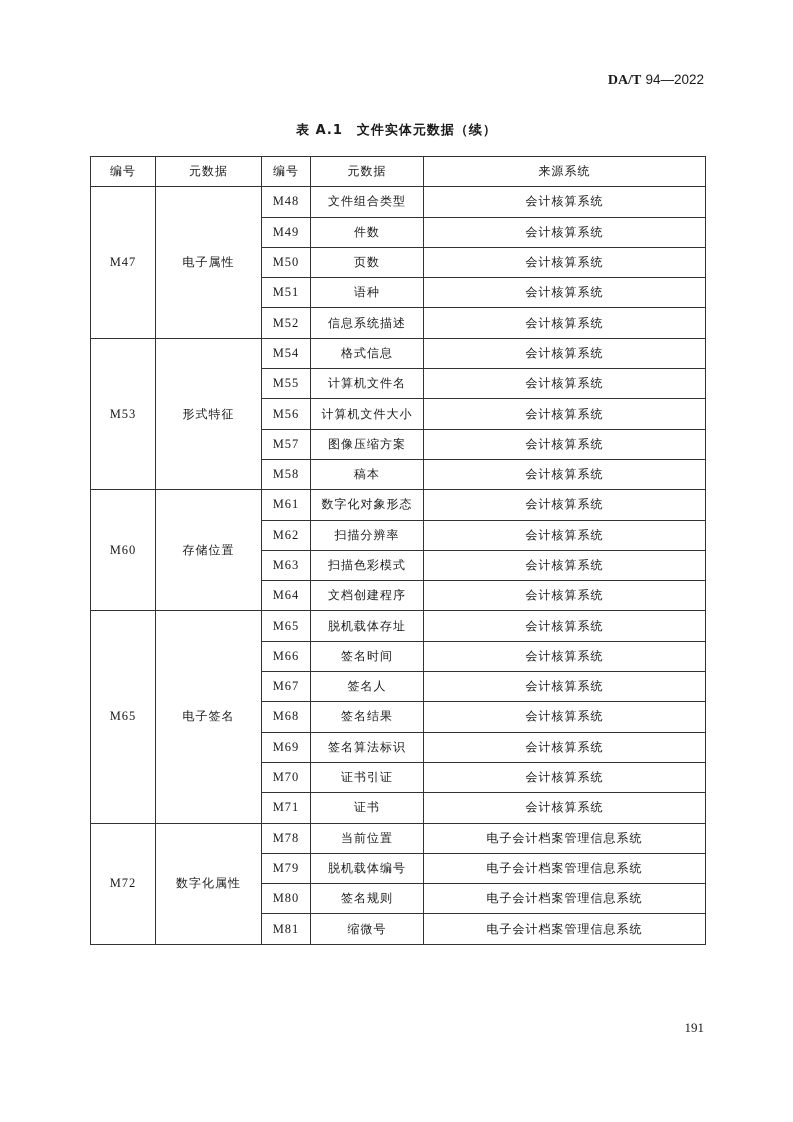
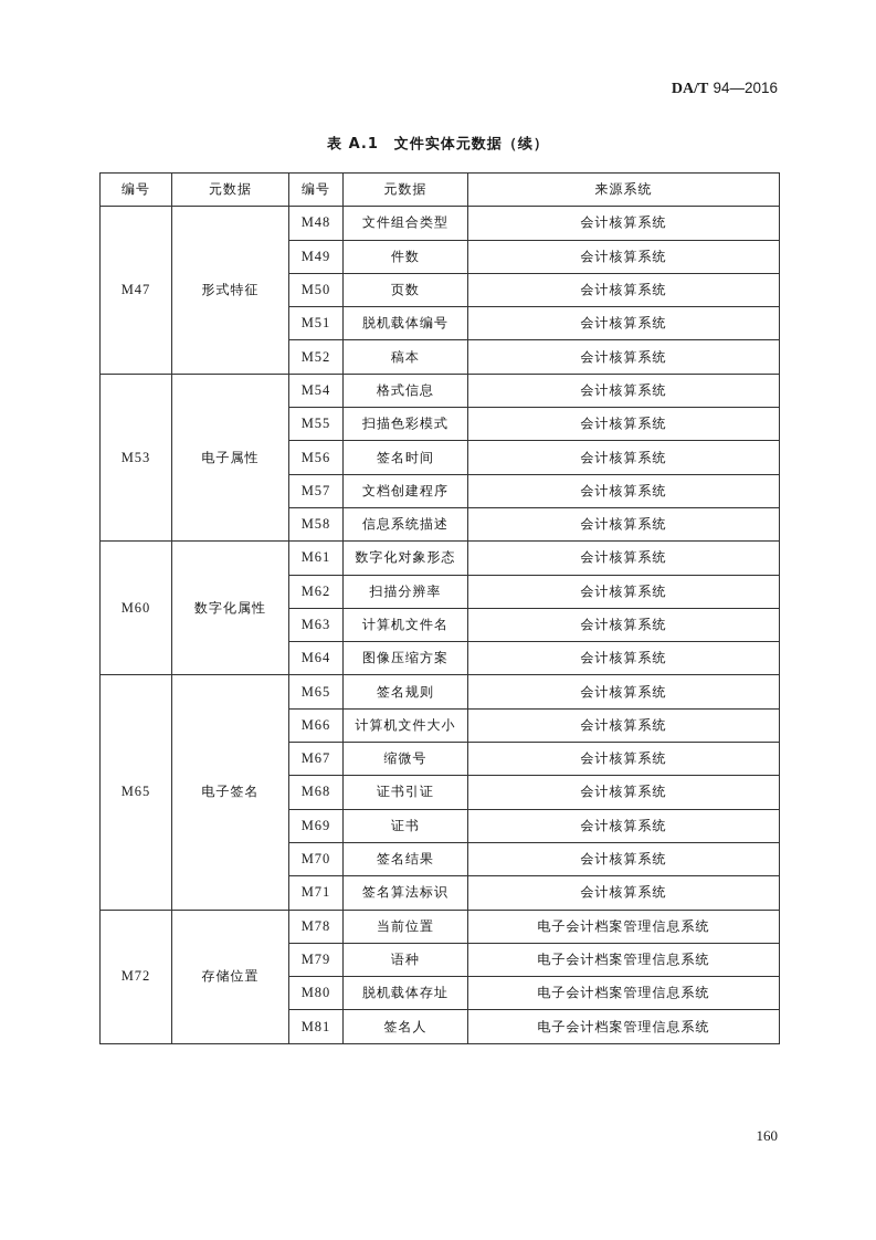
- DA/T 94—2022
+ DA/T 94—2016
  表 A.1 文件实体元数据（续）
  编号	元数据	编号	元数据	来源系统
- M47	电子属性	M48	文件组合类型	会计核算系统
+ M47	形式特征	M48	文件组合类型	会计核算系统
  M49	件数	会计核算系统
  M50	页数	会计核算系统
- M51	语种	会计核算系统
+ M51	脱机载体编号	会计核算系统
- M52	信息系统描述	会计核算系统
+ M52	稿本	会计核算系统
- M53	形式特征	M54	格式信息	会计核算系统
+ M53	电子属性	M54	格式信息	会计核算系统
- M55	计算机文件名	会计核算系统
+ M55	扫描色彩模式	会计核算系统
- M56	计算机文件大小	会计核算系统
+ M56	签名时间	会计核算系统
- M57	图像压缩方案	会计核算系统
+ M57	文档创建程序	会计核算系统
- M58	稿本	会计核算系统
+ M58	信息系统描述	会计核算系统
- M60	存储位置	M61	数字化对象形态	会计核算系统
+ M60	数字化属性	M61	数字化对象形态	会计核算系统
  M62	扫描分辨率	会计核算系统
- M63	扫描色彩模式	会计核算系统
+ M63	计算机文件名	会计核算系统
- M64	文档创建程序	会计核算系统
+ M64	图像压缩方案	会计核算系统
- M65	电子签名	M65	脱机载体存址	会计核算系统
+ M65	电子签名	M65	签名规则	会计核算系统
- M66	签名时间	会计核算系统
+ M66	计算机文件大小	会计核算系统
- M67	签名人	会计核算系统
+ M67	缩微号	会计核算系统
- M68	签名结果	会计核算系统
+ M68	证书引证	会计核算系统
- M69	签名算法标识	会计核算系统
+ M69	证书	会计核算系统
- M70	证书引证	会计核算系统
+ M70	签名结果	会计核算系统
- M71	证书	会计核算系统
+ M71	签名算法标识	会计核算系统
- M72	数字化属性	M78	当前位置	电子会计档案管理信息系统
+ M72	存储位置	M78	当前位置	电子会计档案管理信息系统
- M79	脱机载体编号	电子会计档案管理信息系统
+ M79	语种	电子会计档案管理信息系统
- M80	签名规则	电子会计档案管理信息系统
+ M80	脱机载体存址	电子会计档案管理信息系统
- M81	缩微号	电子会计档案管理信息系统
+ M81	签名人	电子会计档案管理信息系统
- 191
+ 160
